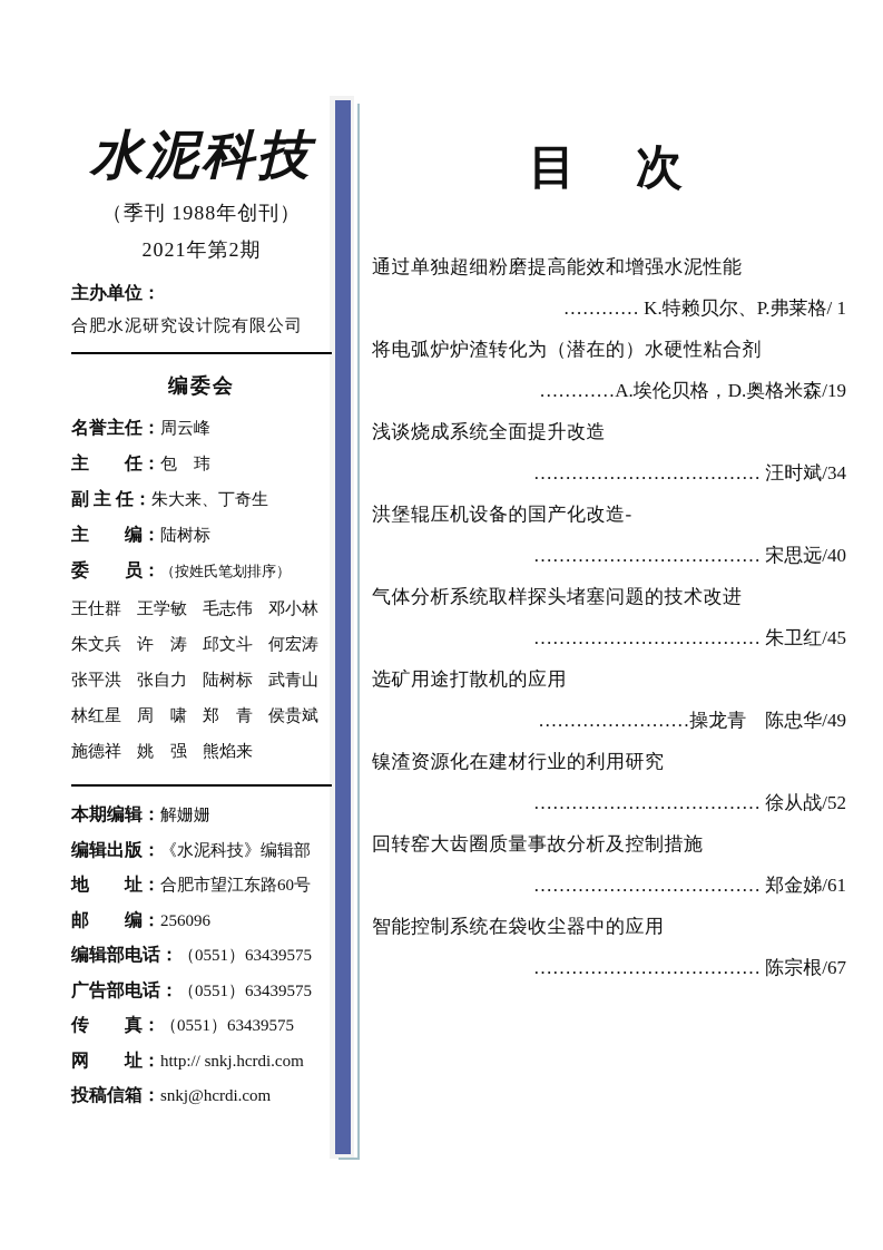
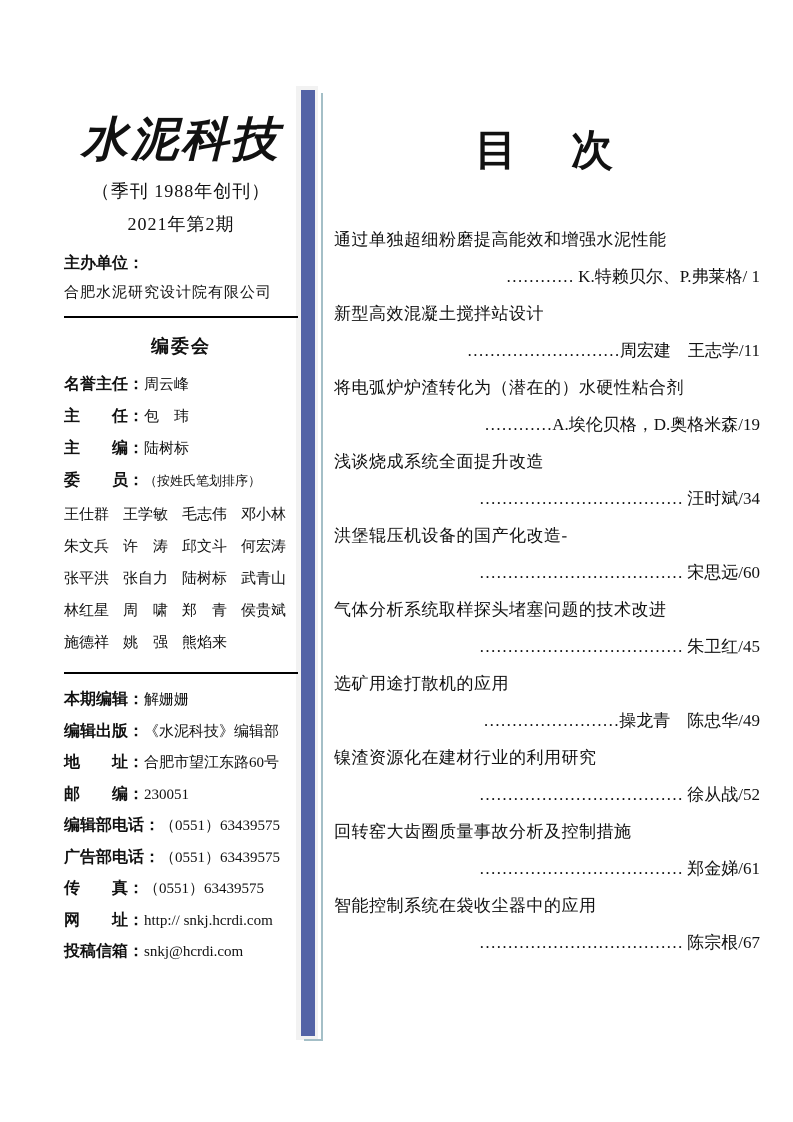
  水泥科技
  （季刊 1988年创刊）
  2021年第2期
  主办单位：
  合肥水泥研究设计院有限公司
  编委会
  名誉主任：周云峰
  主 任：包 玮
- 副 主 任：朱大来、丁奇生
  主 编：陆树标
  委 员：（按姓氏笔划排序）
  王仕群
  王学敏
  毛志伟
  邓小林
  朱文兵
  许 涛
  邱文斗
  何宏涛
  张平洪
  张自力
  陆树标
  武青山
  林红星
  周 啸
  郑 青
  侯贵斌
  施德祥
  姚 强
  熊焰来
  本期编辑：解姗姗
  编辑出版：《水泥科技》编辑部
  地 址：合肥市望江东路60号
- 邮 编：256096
+ 邮 编：230051
  编辑部电话：（0551）63439575
  广告部电话：（0551）63439575
  传 真：（0551）63439575
  网 址：http:// snkj.hcrdi.com
  投稿信箱：snkj@hcrdi.com
  目 次
  通过单独超细粉磨提高能效和增强水泥性能
  ………… K.特赖贝尔、P.弗莱格/ 1
+ 新型高效混凝土搅拌站设计
+ ………………………周宏建 王志学/11
  将电弧炉炉渣转化为（潜在的）水硬性粘合剂
  …………A.埃伦贝格，D.奥格米森/19
  浅谈烧成系统全面提升改造
  ……………………………… 汪时斌/34
  洪堡辊压机设备的国产化改造-
- ……………………………… 宋思远/40
+ ……………………………… 宋思远/60
  气体分析系统取样探头堵塞问题的技术改进
  ……………………………… 朱卫红/45
  选矿用途打散机的应用
  ……………………操龙青 陈忠华/49
  镍渣资源化在建材行业的利用研究
  ……………………………… 徐从战/52
  回转窑大齿圈质量事故分析及控制措施
  ……………………………… 郑金娣/61
  智能控制系统在袋收尘器中的应用
  ……………………………… 陈宗根/67
